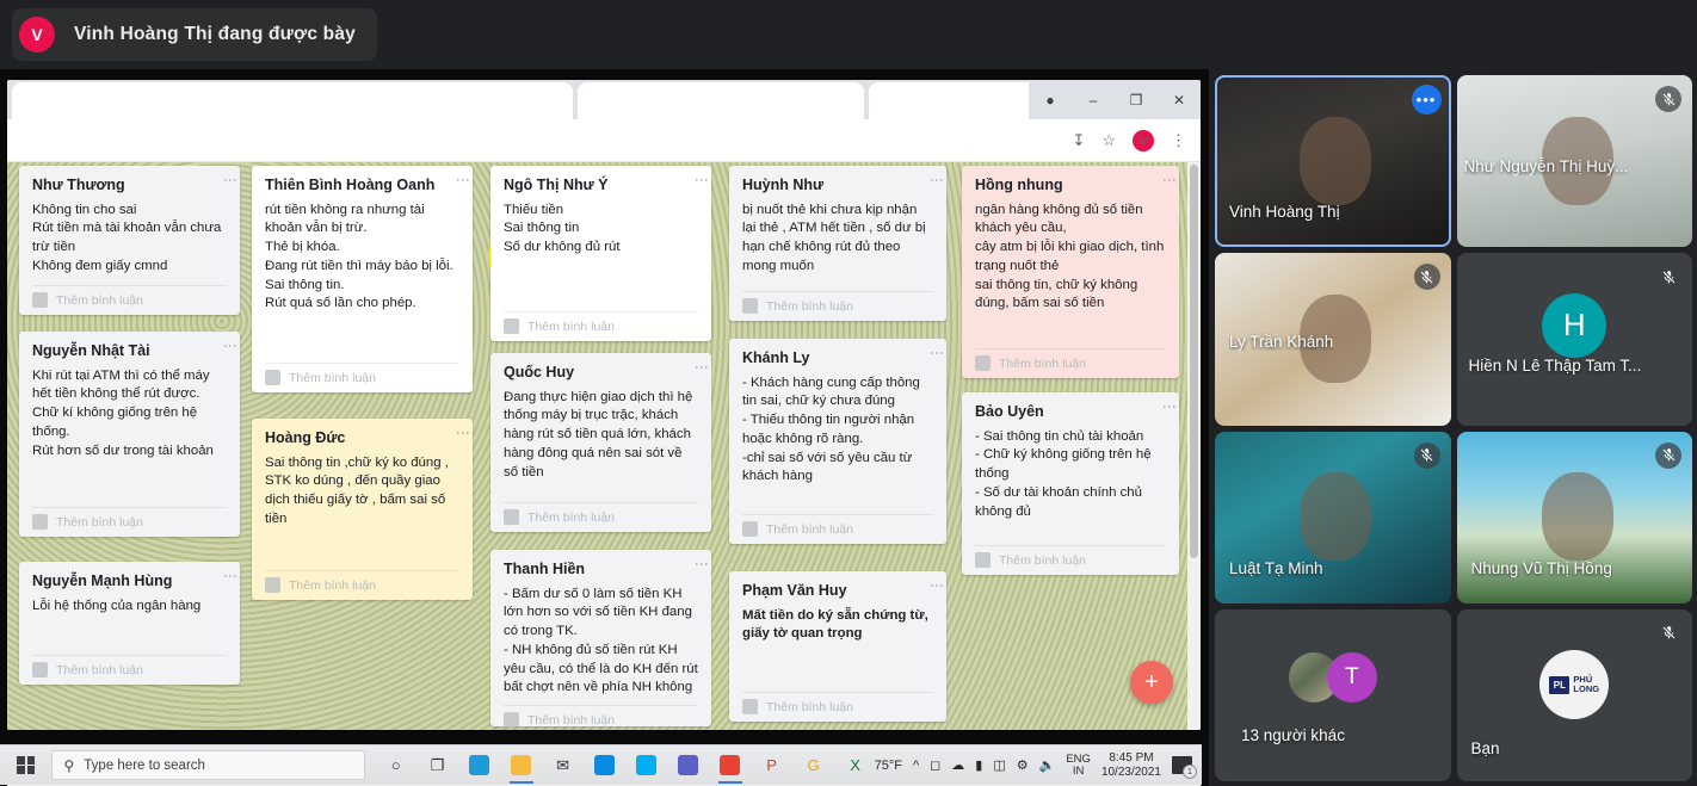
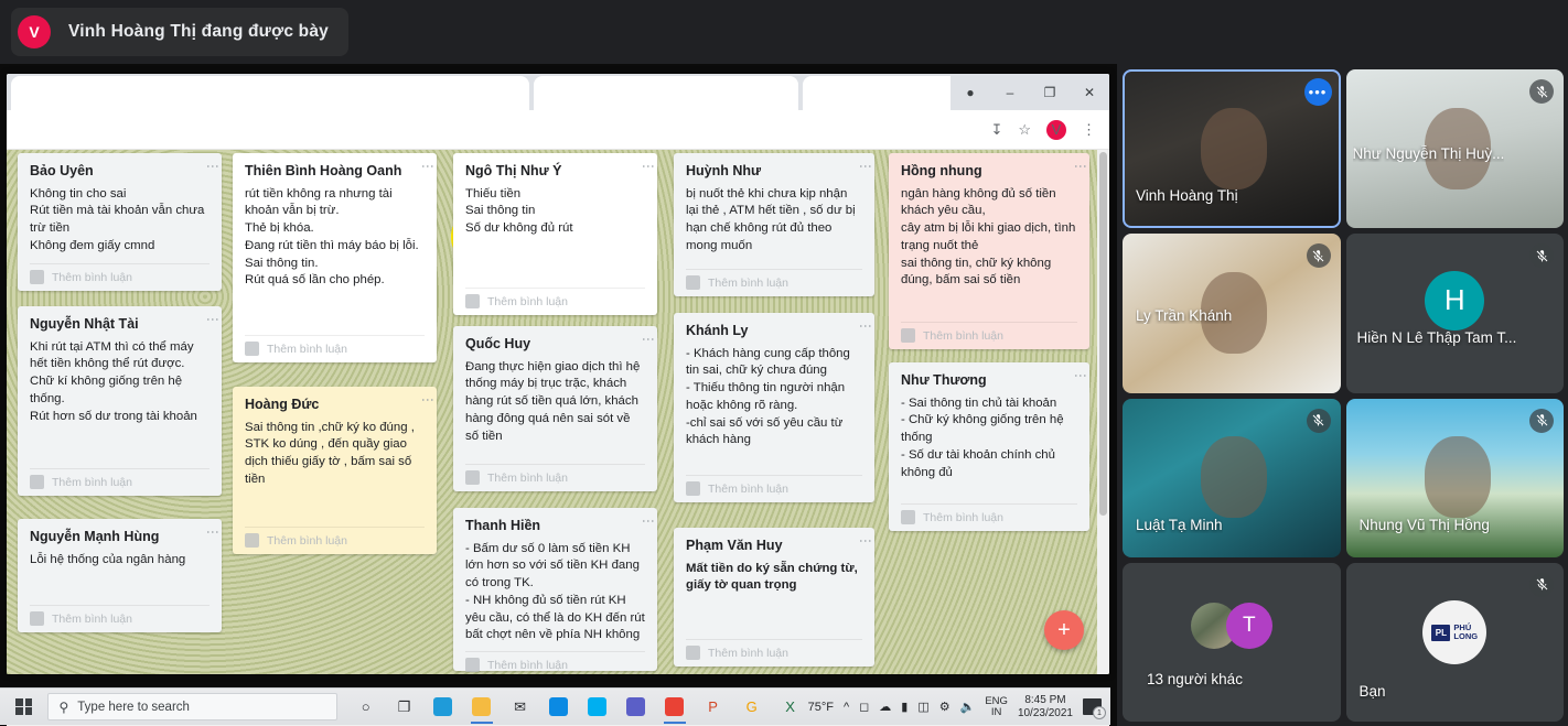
  V
  Vinh Hoàng Thị đang được bày
  ●
  –
  ❐
  ✕
  ↧
  ☆
  V
  ⋮
  +
- Như Thương
+ Bảo Uyên
  Không tin cho sai
  Rút tiền mà tài khoản vẫn chưa trừ tiền
  Không đem giấy cmnd
  Thêm bình luận
  Nguyễn Nhật Tài
  Khi rút tại ATM thì có thể máy hết tiền không thể rút được.
  Chữ kí không giống trên hệ thống.
  Rút hơn số dư trong tài khoản
  Thêm bình luận
  Nguyễn Mạnh Hùng
  Lỗi hệ thống của ngân hàng
  Thêm bình luận
  Thiên Bình Hoàng Oanh
  rút tiền không ra nhưng tài khoản vẫn bị trừ.
  Thẻ bị khóa.
  Đang rút tiền thì máy báo bị lỗi.
  Sai thông tin.
  Rút quá số lần cho phép.
  Thêm bình luận
  Hoàng Đức
  Sai thông tin ,chữ ký ko đúng , STK ko dúng , đến quầy giao dịch thiếu giấy tờ , bấm sai số tiền
  Thêm bình luận
  Ngô Thị Như Ý
  Thiếu tiền
  Sai thông tin
  Số dư không đủ rút
  Thêm bình luận
  Quốc Huy
  Đang thực hiện giao dịch thì hệ thống máy bị trục trặc, khách hàng rút số tiền quá lớn, khách hàng đông quá nên sai sót về số tiền
  Thêm bình luận
  Thanh Hiền
  - Bấm dư số 0 làm số tiền KH lớn hơn so với số tiền KH đang có trong TK.
  - NH không đủ số tiền rút KH yêu cầu, có thể là do KH đến rút bất chợt nên về phía NH không
  Thêm bình luận
  Huỳnh Như
  bị nuốt thẻ khi chưa kịp nhận lại thẻ , ATM hết tiền , số dư bị hạn chế không rút đủ theo mong muốn
  Thêm bình luận
  Khánh Ly
  - Khách hàng cung cấp thông tin sai, chữ ký chưa đúng
  - Thiếu thông tin người nhận hoặc không rõ ràng.
  -chỉ sai số với số yêu cầu từ khách hàng
  Thêm bình luận
  Phạm Văn Huy
  Mất tiền do ký sẵn chứng từ, giấy tờ quan trọng
  Thêm bình luận
  Hồng nhung
  ngân hàng không đủ số tiền khách yêu cầu,
  cây atm bị lỗi khi giao dịch, tình trạng nuốt thẻ
  sai thông tin, chữ ký không đúng, bấm sai số tiền
  Thêm bình luận
- Bảo Uyên
+ Như Thương
  - Sai thông tin chủ tài khoản
  - Chữ ký không giống trên hệ thống
  - Số dư tài khoản chính chủ không đủ
  Thêm bình luận
  ⚲
  Type here to search
  ○
  ❐
  ✉
  P
  G
  X
  75°F
  ^
  ◻
  ☁
  ▮
  ◫
  ⚙
  🔈
  ENG
  IN
  8:45 PM
  10/23/2021
  •••
  Vinh Hoàng Thị
  Như Nguyễn Thị Huỳ...
  Ly Trần Khánh
  H
  Hiền N Lê Thập Tam T...
  Luật Tạ Minh
  Nhung Vũ Thị Hồng
  T
  13 người khác
  PL
  PHÚ
  LONG
  Bạn
